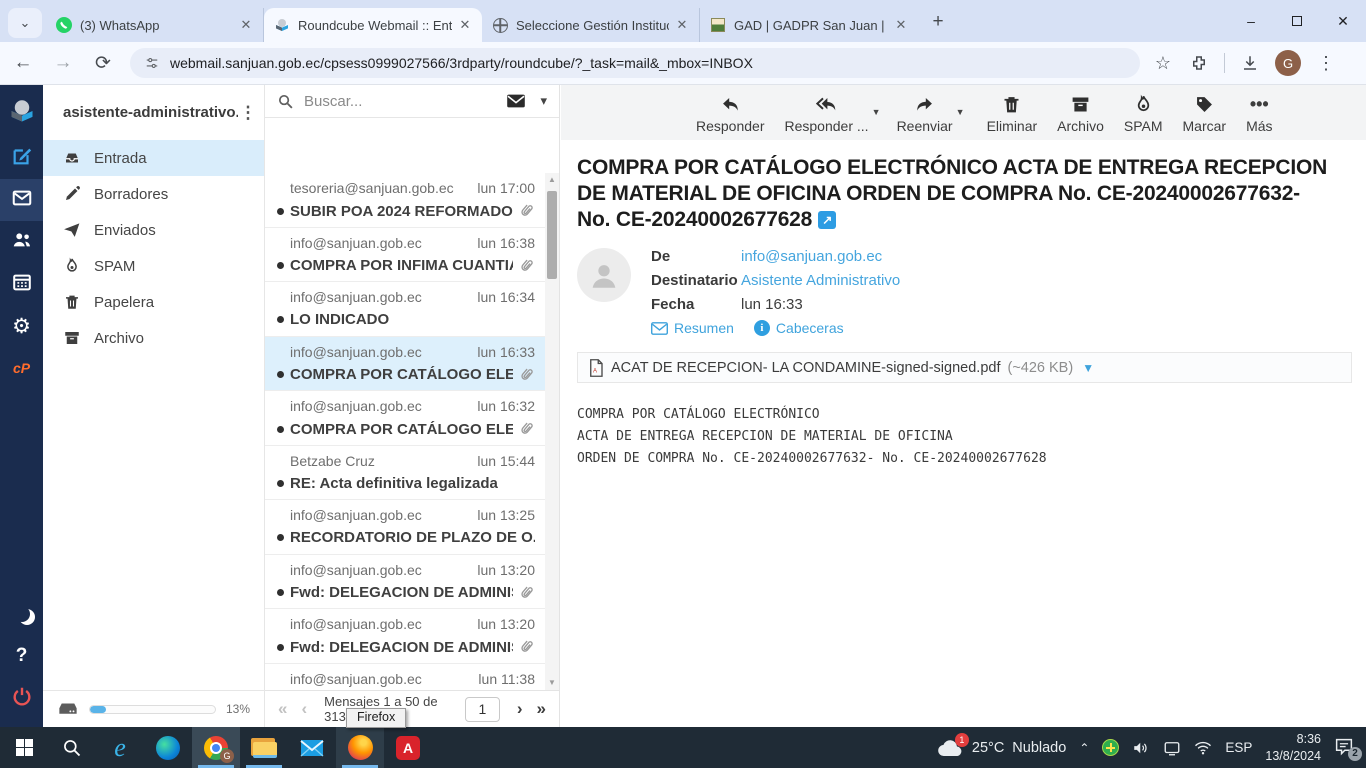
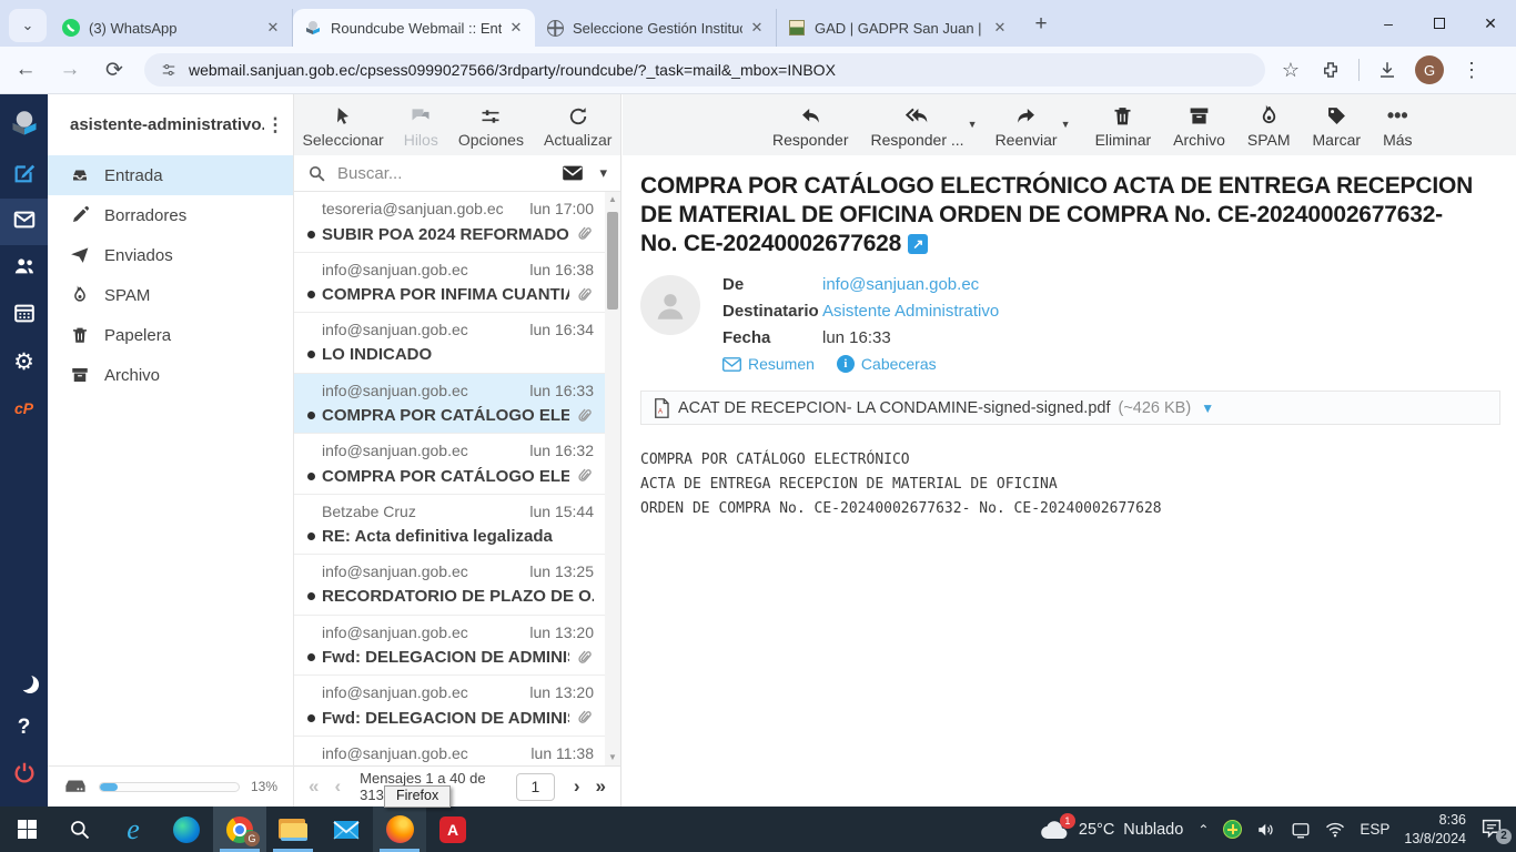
  ⌄
  (3) WhatsApp
  ✕
  Roundcube Webmail :: Ent
  ✕
  Seleccione Gestión Institu
  ✕
  GAD | GADPR San Juan |
  ✕
  +
  –
  ✕
  ←
  →
  ⟳
  webmail.sanjuan.gob.ec/cpsess0999027566/3rdparty/roundcube/?_task=mail&_mbox=INBOX
  ☆
  G
  ⋮
  ⚙
  cP
  ?
  asistente-administrativo.
  ⋮
  Entrada
  Borradores
  Enviados
  SPAM
  Papelera
  Archivo
  13%
+ Seleccionar
+ Hilos
+ Opciones
+ Actualizar
  Buscar...
  ▾
  tesoreria@sanjuan.gob.ec
  lun 17:00
  SUBIR POA 2024 REFORMADO
  info@sanjuan.gob.ec
  lun 16:38
  COMPRA POR INFIMA CUANTI
  info@sanjuan.gob.ec
  lun 16:34
  LO INDICADO
  info@sanjuan.gob.ec
  lun 16:33
  COMPRA POR CATÁLOGO ELE
  info@sanjuan.gob.ec
  lun 16:32
  COMPRA POR CATÁLOGO ELE
  Betzabe Cruz
  lun 15:44
  RE: Acta definitiva legalizada
  info@sanjuan.gob.ec
  lun 13:25
  RECORDATORIO DE PLAZO DE O.
  info@sanjuan.gob.ec
  lun 13:20
  Fwd: DELEGACION DE ADMINI
  info@sanjuan.gob.ec
  lun 13:20
  Fwd: DELEGACION DE ADMINI
  info@sanjuan.gob.ec
  lun 11:38
  ▲
  ▼
  «
  ‹
- Mensajes 1 a 50 de 313
+ Mensajes 1 a 40 de 313
  1
  ›
  »
  Responder
  Responder ...
  ▼
  Reenviar
  ▼
  Eliminar
  Archivo
  SPAM
  Marcar
  •••
  Más
  COMPRA POR CATÁLOGO ELECTRÓNICO ACTA DE ENTREGA RECEPCION DE MATERIAL DE OFICINA ORDEN DE COMPRA No. CE-20240002677632- No. CE-20240002677628 ↗
  De
  info@sanjuan.gob.ec
  Destinatario
  Asistente Administrativo
  Fecha
  lun 16:33
  Resumen
  i
  Cabeceras
  ACAT DE RECEPCION- LA CONDAMINE-signed-signed.pdf
  (~426 KB)
  ▼
  COMPRA POR CATÁLOGO ELECTRÓNICO
  ACTA DE ENTREGA RECEPCION DE MATERIAL DE OFICINA
  ORDEN DE COMPRA No. CE-20240002677632- No. CE-20240002677628
  Firefox
  e
  G
  A
  1
  25°C
  Nublado
  ⌃
  ESP
  8:36
  13/8/2024
  2
